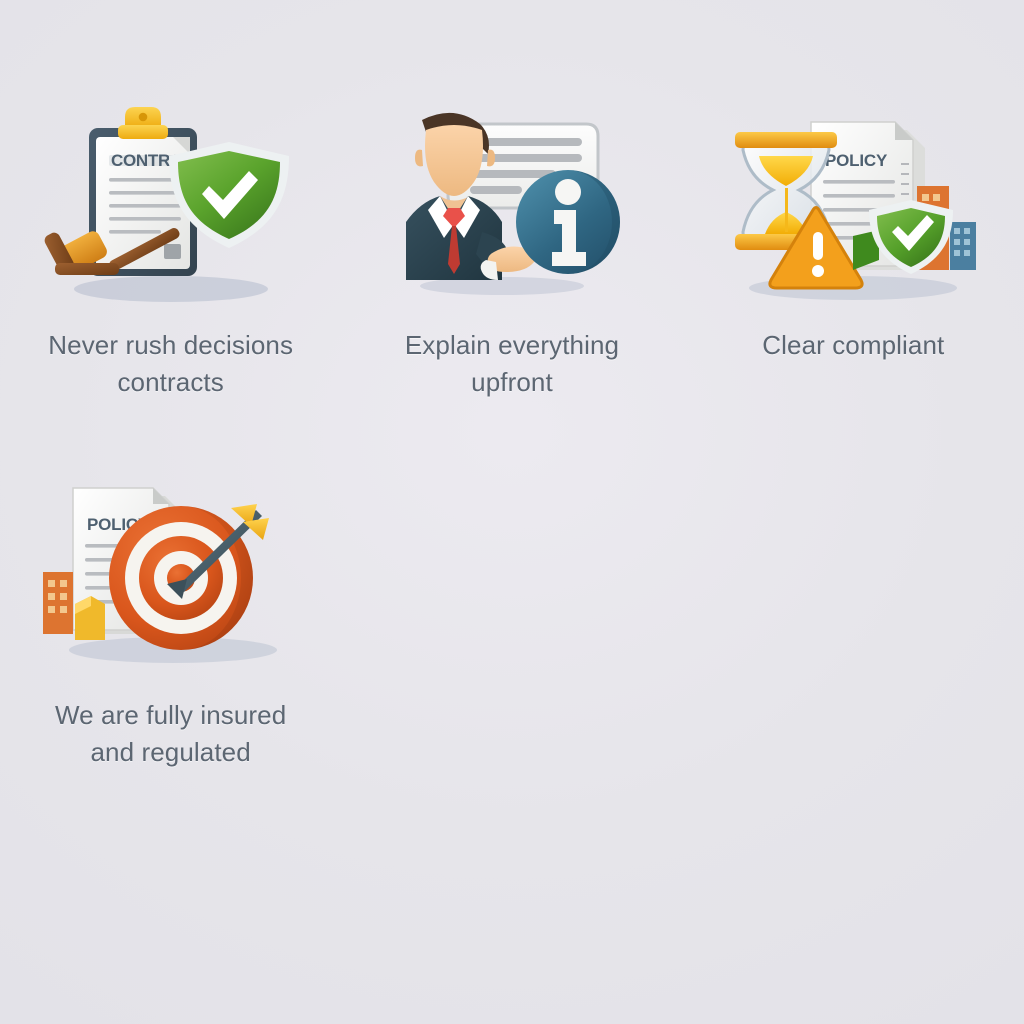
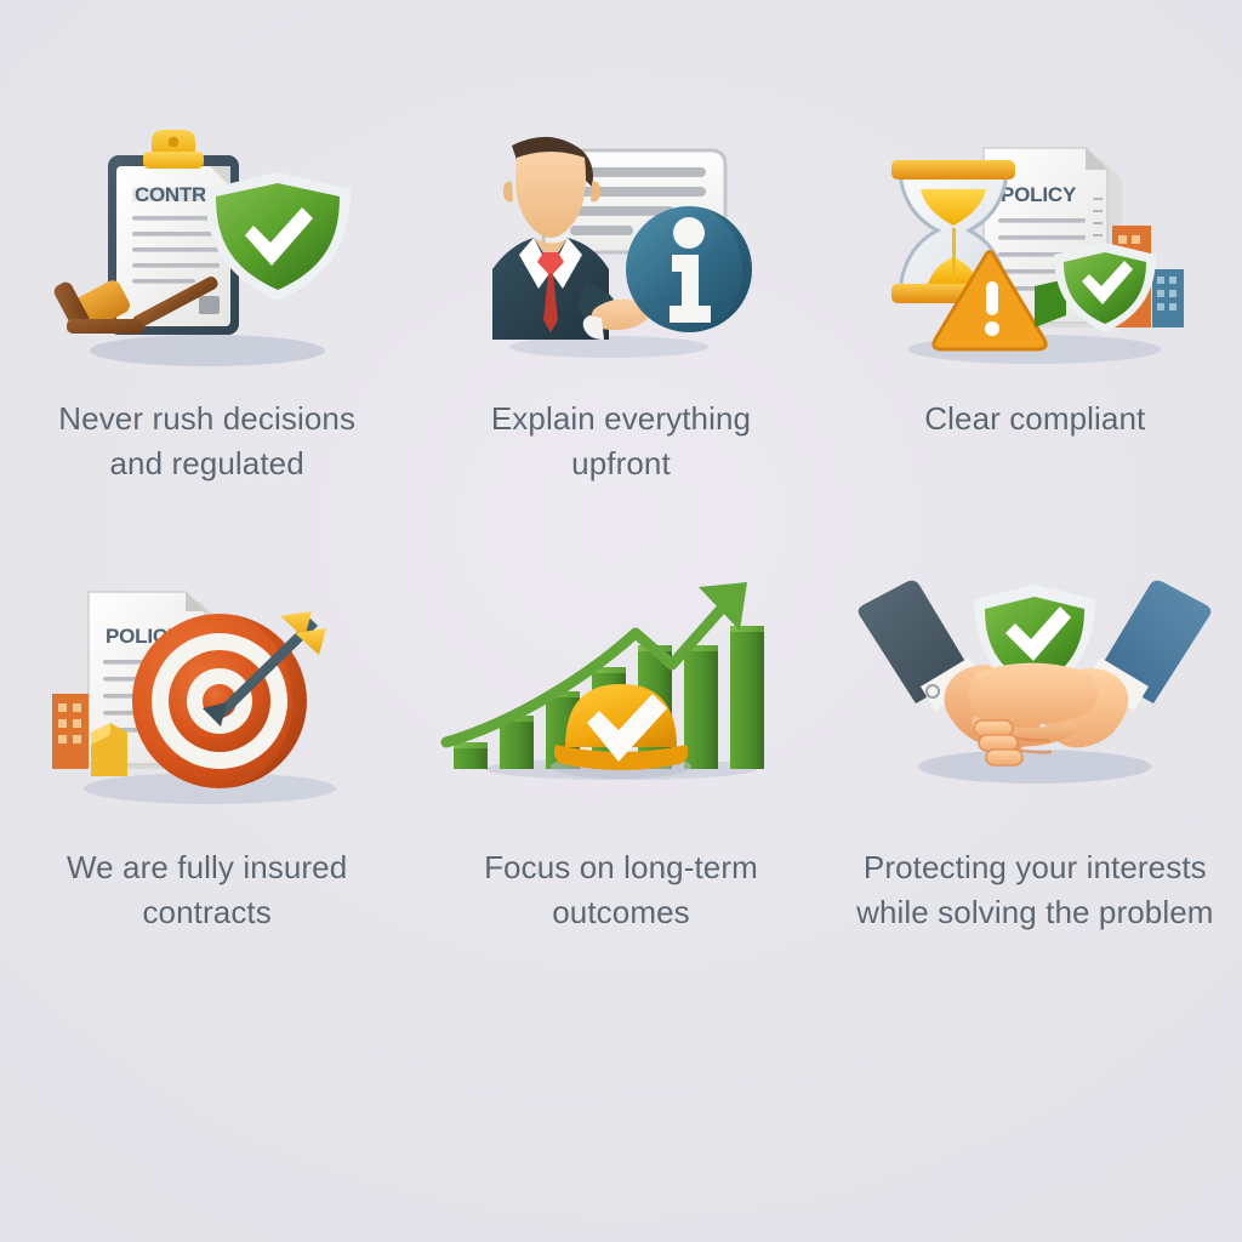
  Never rush decisions
- contracts
+ and regulated
  Explain everything
  upfront
  POLICY
  Clear compliant
  POLIC
  We are fully insured
- and regulated
+ contracts
+ Focus on long-term
+ outcomes
+ Protecting your interests
+ while solving the problem
